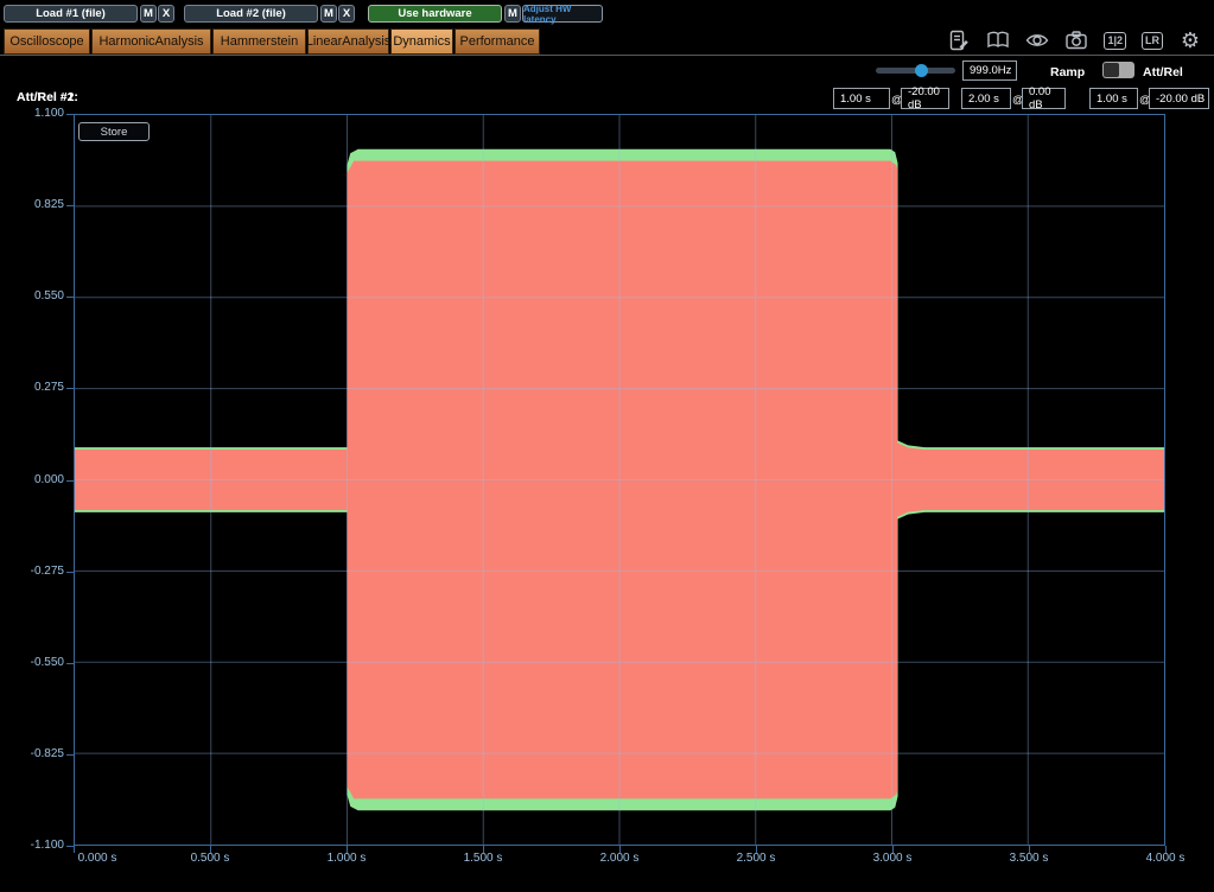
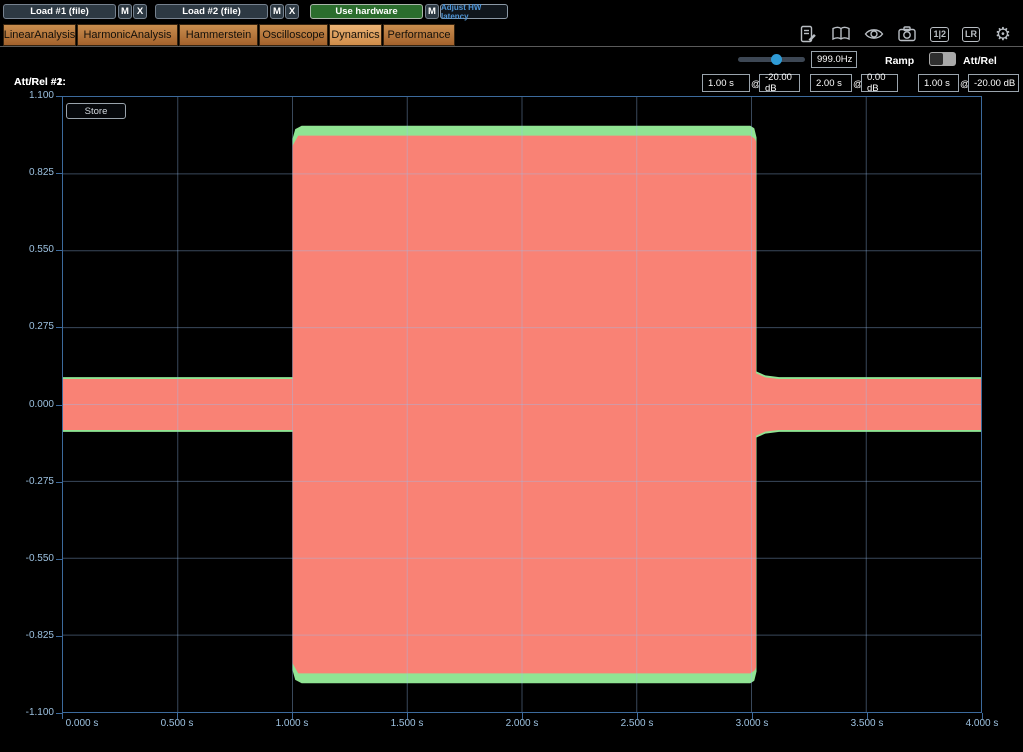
  Load #1 (file)
  M
  X
  Load #2 (file)
  M
  X
  Use hardware
  M
  Adjust HW latency
- Oscilloscope
+ LinearAnalysis
  HarmonicAnalysis
  Hammerstein
- LinearAnalysis
+ Oscilloscope
  Dynamics
  Performance
  1|2
  LR
  ⚙
  999.0Hz
  Ramp
  Att/Rel
  Att/Rel #1:
  Att/Rel #2:
  1.00 s
  @
  -20.00 dB
  2.00 s
  @
  0.00 dB
  1.00 s
  @
  -20.00 dB
  1.100
  0.825
  0.550
  0.275
  0.000
  -0.275
  -0.550
  -0.825
  -1.100
  0.000 s
  0.500 s
  1.000 s
  1.500 s
  2.000 s
  2.500 s
  3.000 s
  3.500 s
  4.000 s
  Store
